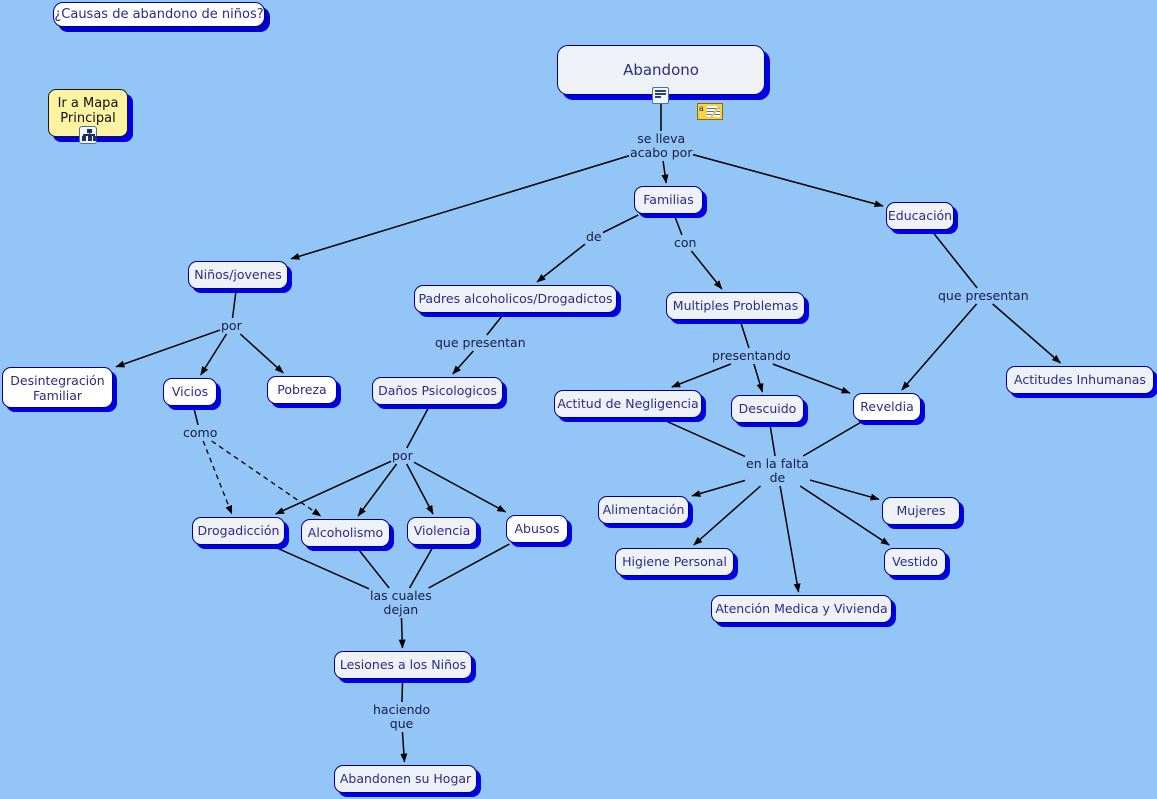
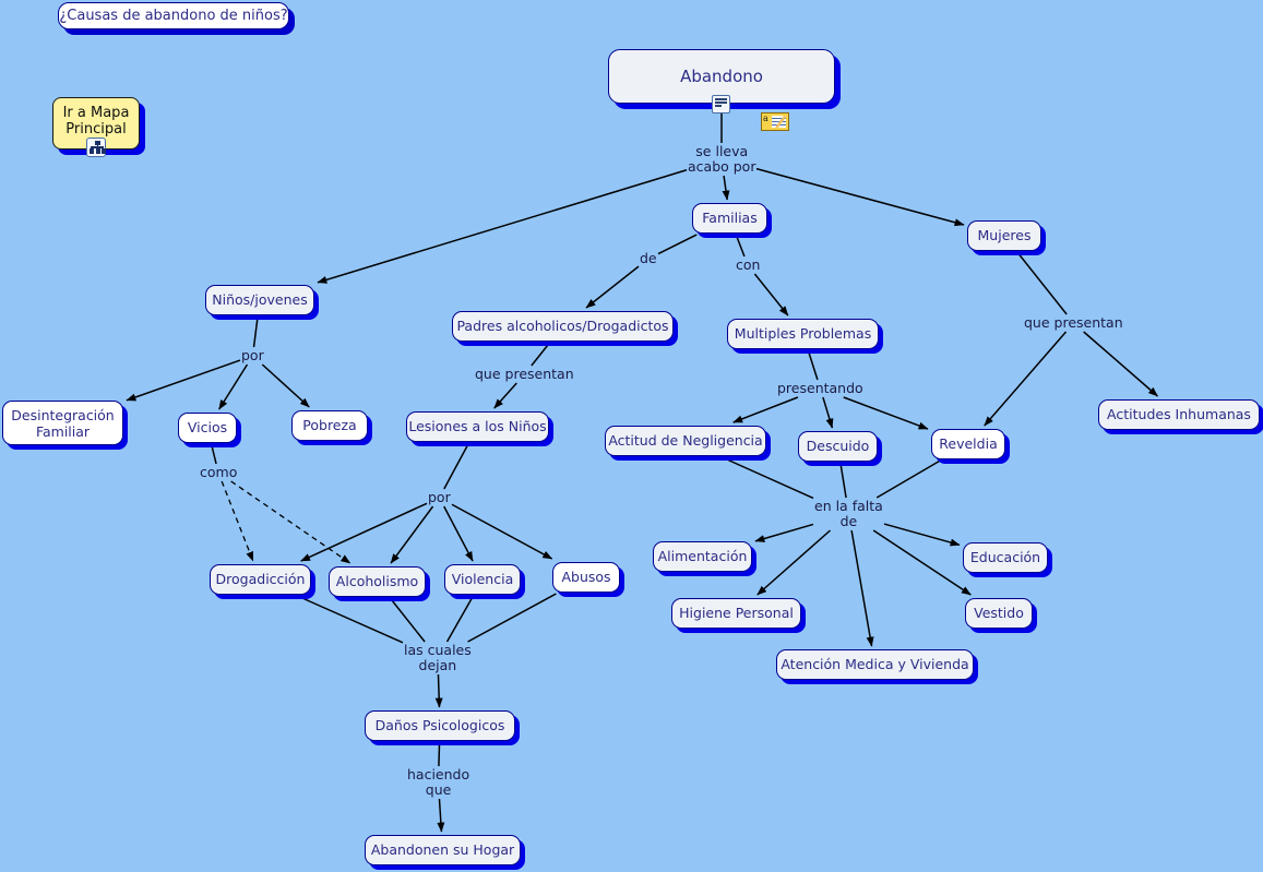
  ¿Causas de abandono de niños?
  Ir a Mapa
  Principal
  Abandono
  a
  Familias
- Educación
+ Mujeres
  Niños/jovenes
  Padres alcoholicos/Drogadictos
  Multiples Problemas
  Actitudes Inhumanas
  Desintegración Familiar
  Vicios
  Pobreza
- Daños Psicologicos
+ Lesiones a los Niños
  Actitud de Negligencia
  Descuido
  Reveldia
  Alimentación
- Mujeres
+ Educación
  Drogadicción
  Alcoholismo
  Violencia
  Abusos
  Higiene Personal
  Vestido
  Atención Medica y Vivienda
- Lesiones a los Niños
+ Daños Psicologicos
  Abandonen su Hogar
  se lleva
  acabo por
  de
  con
  que presentan
  por
  que presentan
  presentando
  como
  por
  en la falta
  de
  las cuales
  dejan
  haciendo
  que
